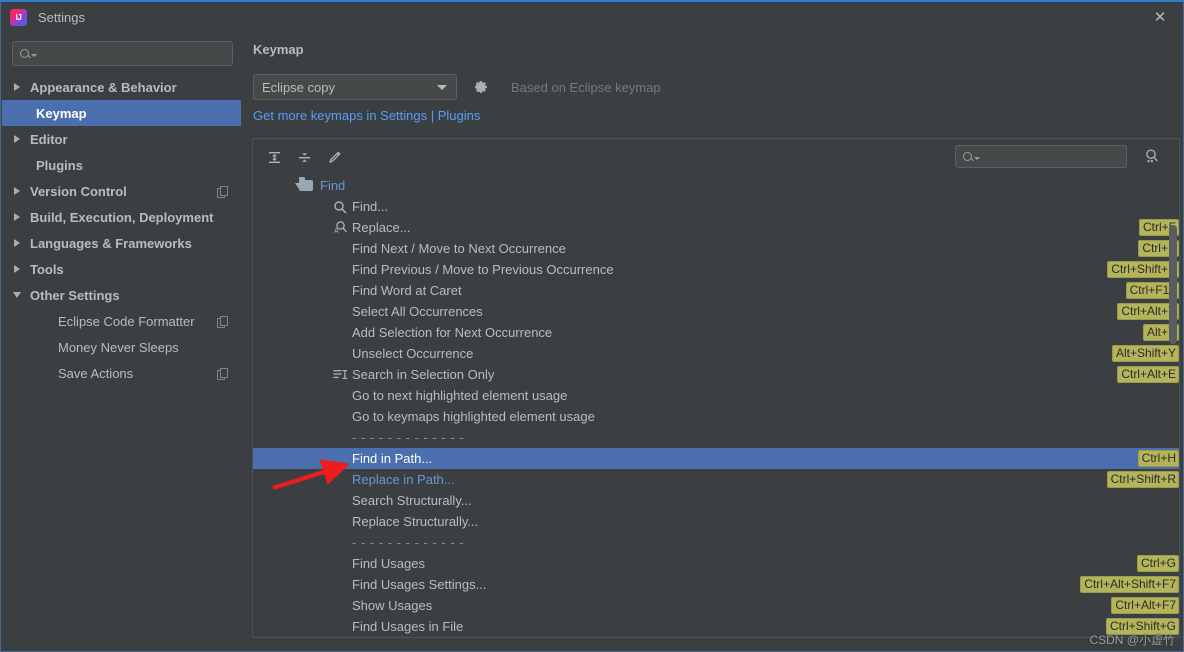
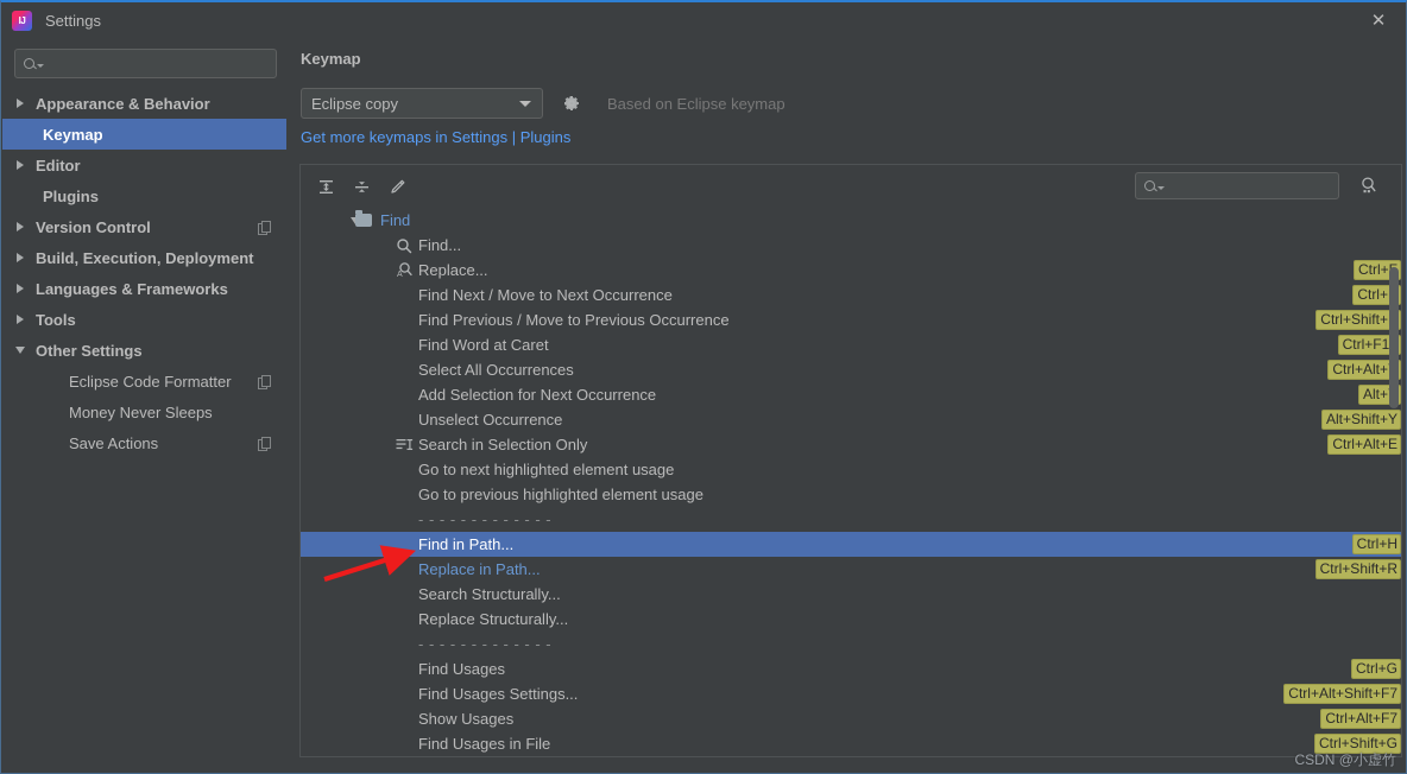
  Settings
  ✕
  Appearance & Behavior
  Keymap
  Editor
  Plugins
  Version Control
  Build, Execution, Deployment
  Languages & Frameworks
  Tools
  Other Settings
  Eclipse Code Formatter
  Money Never Sleeps
  Save Actions
  Keymap
  Eclipse copy
  Based on Eclipse keymap
  Get more keymaps in Settings | Plugins
  Find
  Find...
  Replace...
  Ctrl+
  Find Next / Move to Next Occurrence
  Ctrl+
  Find Previous / Move to Previous Occurrence
  Ctrl+Shift+
  Find Word at Caret
  Ctrl+F1
  Select All Occurrences
  Ctrl+Alt+
  Add Selection for Next Occurrence
  Alt+
  Unselect Occurrence
  Alt+Shift+Y
  Search in Selection Only
  Ctrl+Alt+E
  Go to next highlighted element usage
- Go to keymaps highlighted element usage
+ Go to previous highlighted element usage
  - - - - - - - - - - - - -
  Find in Path...
  Ctrl+H
  Replace in Path...
  Ctrl+Shift+R
  Search Structurally...
  Replace Structurally...
  - - - - - - - - - - - - -
  Find Usages
  Ctrl+G
  Find Usages Settings...
  Ctrl+Alt+Shift+F7
  Show Usages
  Ctrl+Alt+F7
  Find Usages in File
  Ctrl+Shift+G
  CSDN @小虚竹
